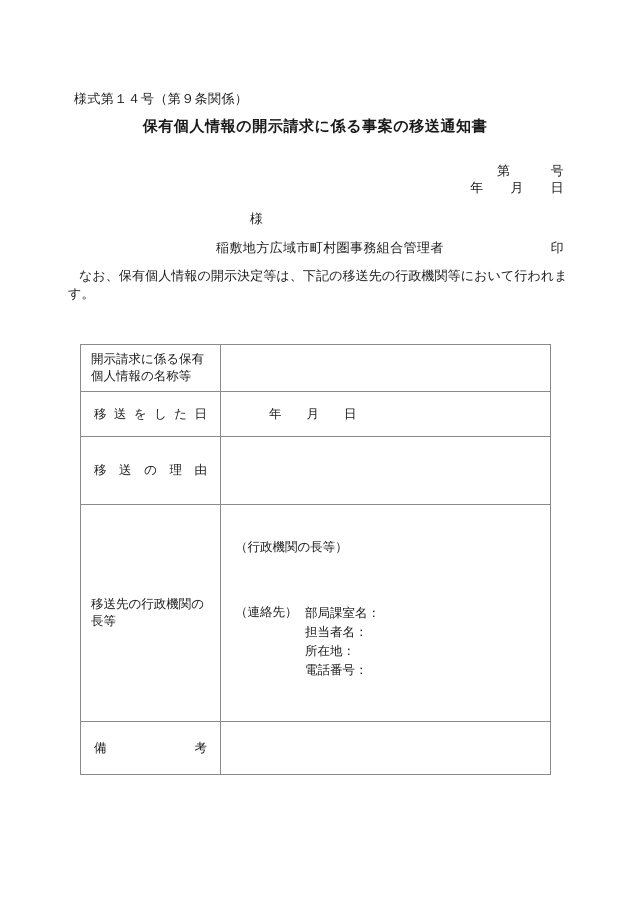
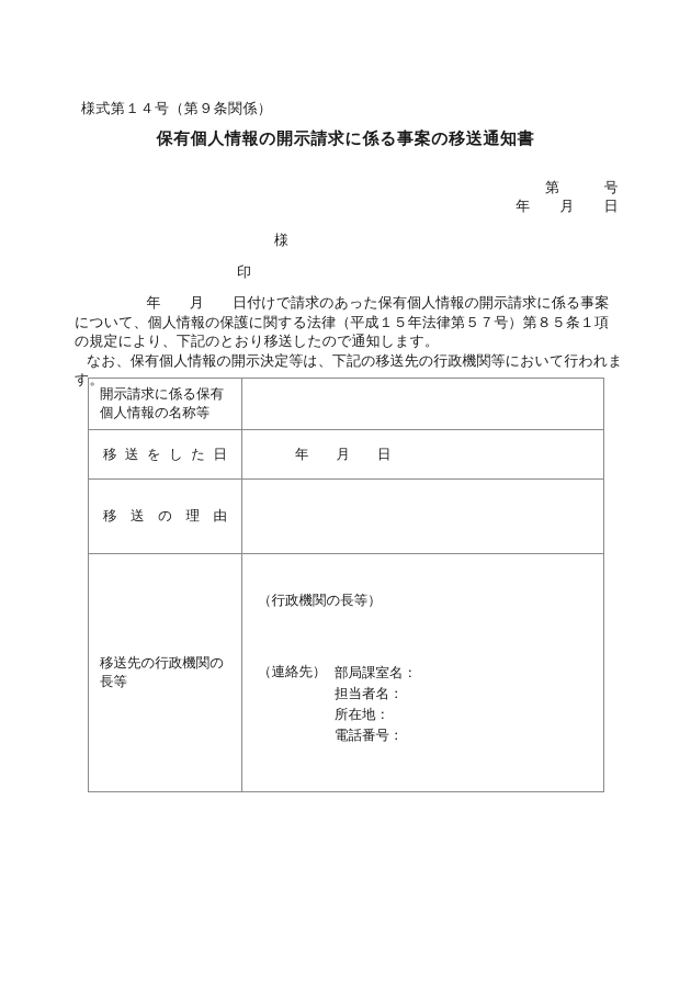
  様式第１４号（第９条関係）
  保有個人情報の開示請求に係る事案の移送通知書
  第 号
  年 月 日
  様
- 稲敷地方広域市町村圏事務組合管理者
  印
+ 年 月 日付けで請求のあった保有個人情報の開示請求に係る事案について、個人情報の保護に関する法律（平成１５年法律第５７号）第８５条１項の規定により、下記のとおり移送したので通知します。
  なお、保有個人情報の開示決定等は、下記の移送先の行政機関等において行われます。
  開示請求に係る保有個人情報の名称等
  移 送 を し た 日	年 月 日
  移 送 の 理 由
  移送先の行政機関の長等	（行政機関の長等） （連絡先） 部局課室名： 担当者名： 所在地： 電話番号：
- 備 考
